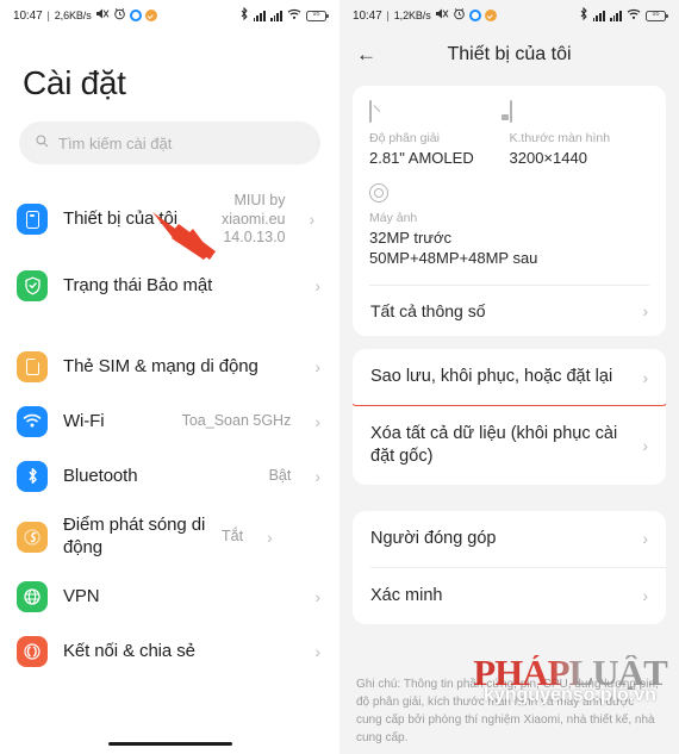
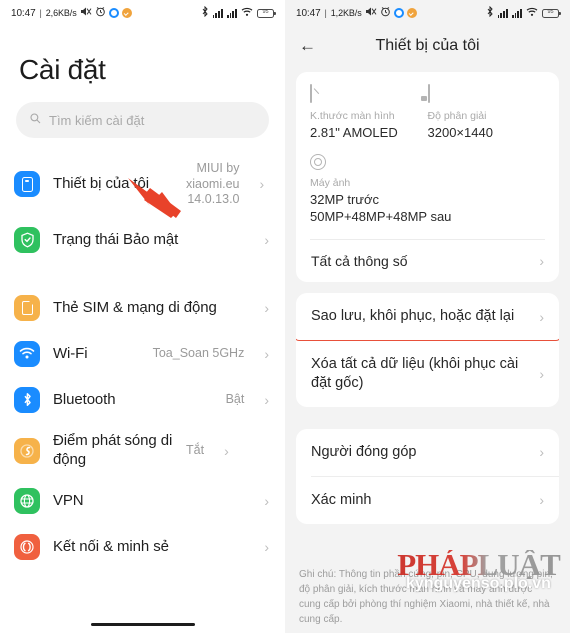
  10:47
  |
  2,6KB/s
  Cài đặt
  Tìm kiếm cài đặt
  Thiết bị củaôi
  MIUI by
  xiaomi.eu
  14.0.13.0
  ›
  Trạng thái Bảo mật
  ›
  Thẻ SIM & mạng di động
  ›
  Wi-Fi
  Toa_Soan 5GHz
  ›
  Bluetooth
  Bật
  ›
  Điểm phát sóng di động
  Tắt
  ›
  VPN
  ›
- Kết nối & chia sẻ
+ Kết nối & minh sẻ
  ›
  10:47
  |
  1,2KB/s
  ←
  Thiết bị của tôi
- Độ phân giải
+ K.thước màn hình
  2.81" AMOLED
- K.thước màn hình
+ Độ phân giải
  3200×1440
  Máy ảnh
  32MP trước
  50MP+48MP+48MP sau
  Tất cả thông số
  ›
  Sao lưu, khôi phục, hoặc đặt lại
  ›
  Xóa tất cả dữ liệu (khôi phục cài đặt gốc)
  ›
  Người đóng góp
  ›
  Xác minh
  ›
  Ghi chú: Thông tin p độ phân giải, kích thước màn hình và máy ảnh được cung cấp bởi phòng thí nghiệm Xiaomi, nhà thiết kế, nhà cung cấp.
  PHÁPLUẬT
  kynguyenso.plo.vn
